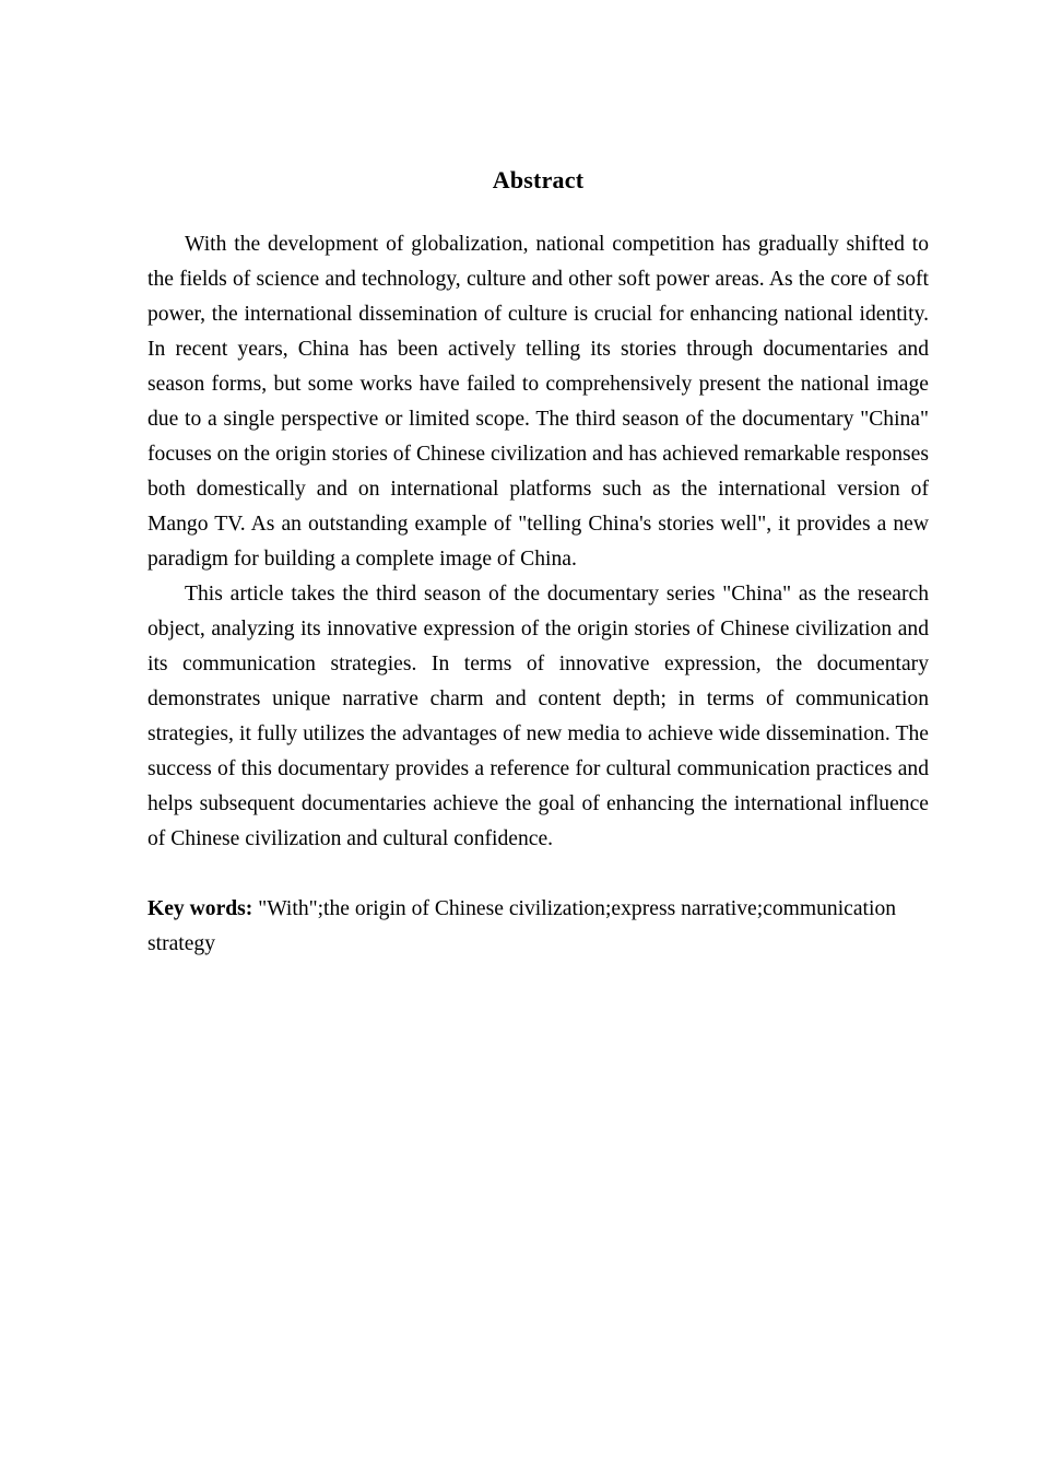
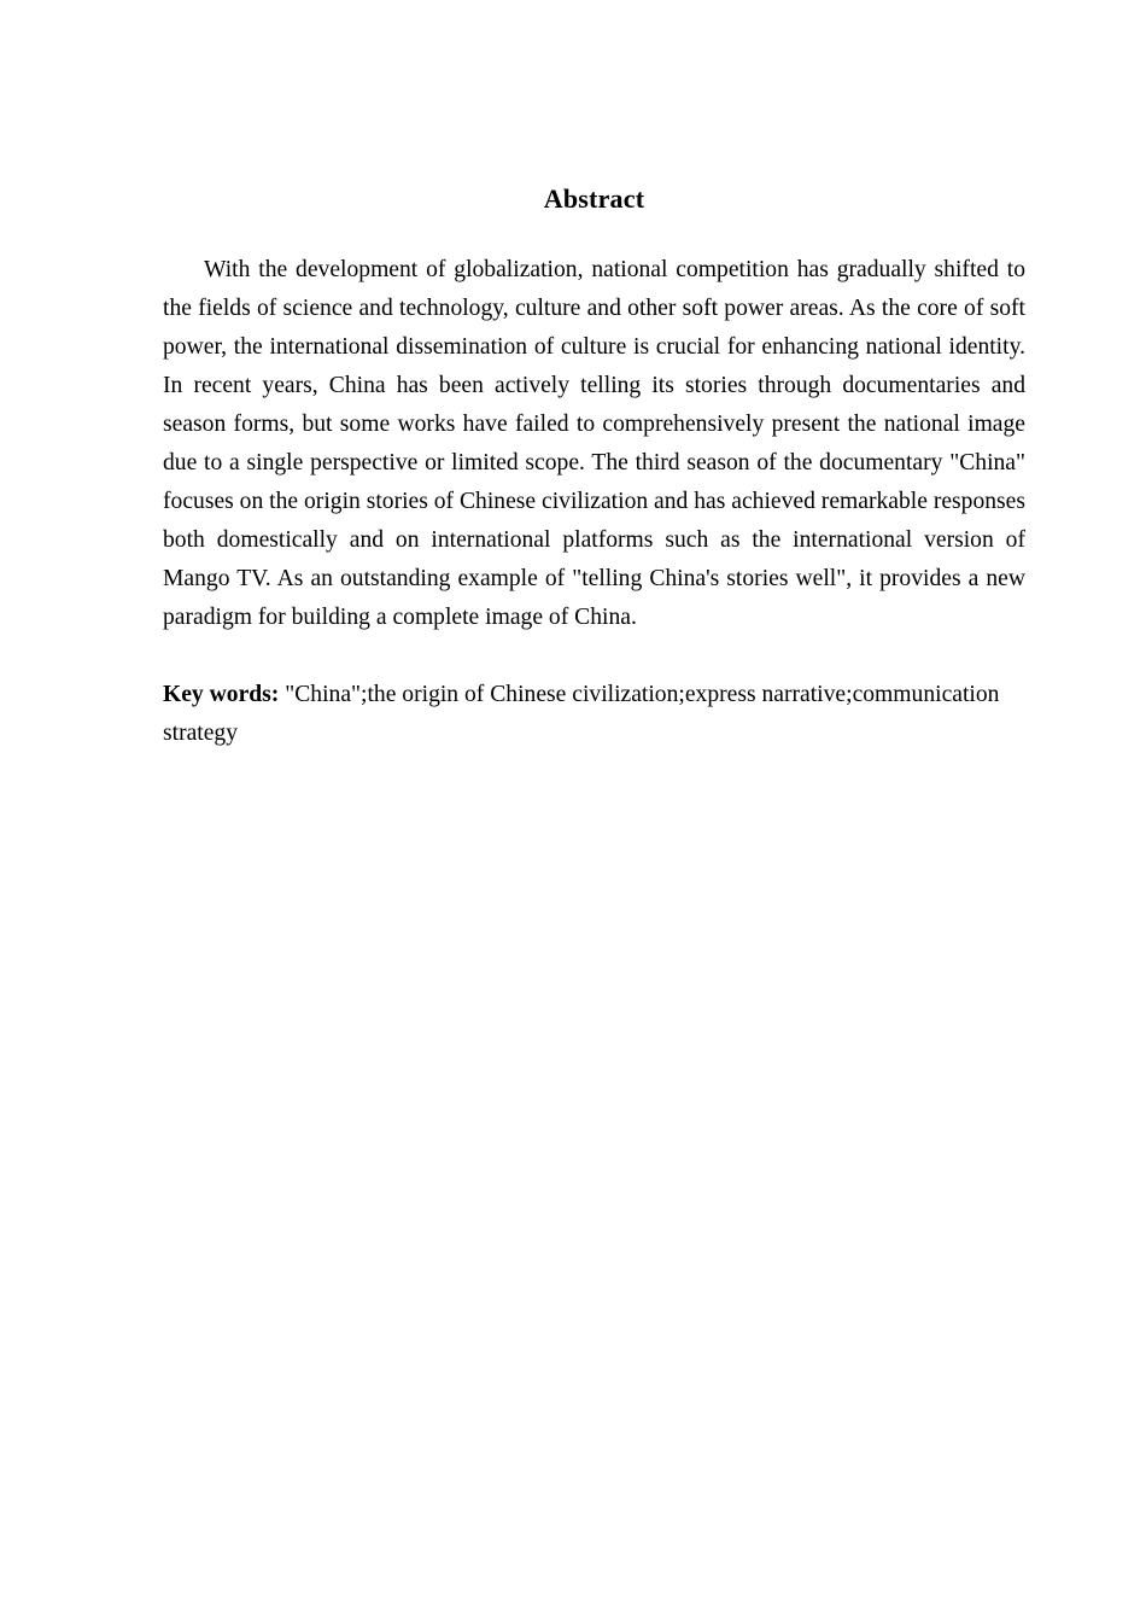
  Abstract
  With the development of globalization, national competition has gradually shifted to the fields of science and technology, culture and other soft power areas. As the core of soft power, the international dissemination of culture is crucial for enhancing national identity. In recent years, China has been actively telling its stories through documentaries and season forms, but some works have failed to comprehensively present the national image due to a single perspective or limited scope. The third season of the documentary "China" focuses on the origin stories of Chinese civilization and has achieved remarkable responses both domestically and on international platforms such as the international version of Mango TV. As an outstanding example of "telling China's stories well", it provides a new paradigm for building a complete image of China.
- This article takes the third season of the documentary series "China" as the research object, analyzing its innovative expression of the origin stories of Chinese civilization and its communication strategies. In terms of innovative expression, the documentary demonstrates unique narrative charm and content depth; in terms of communication strategies, it fully utilizes the advantages of new media to achieve wide dissemination. The success of this documentary provides a reference for cultural communication practices and helps subsequent documentaries achieve the goal of enhancing the international influence of Chinese civilization and cultural confidence.
- Key words: "With";the origin of Chinese civilization;express narrative;communication strategy
+ Key words: "China";the origin of Chinese civilization;express narrative;communication strategy
